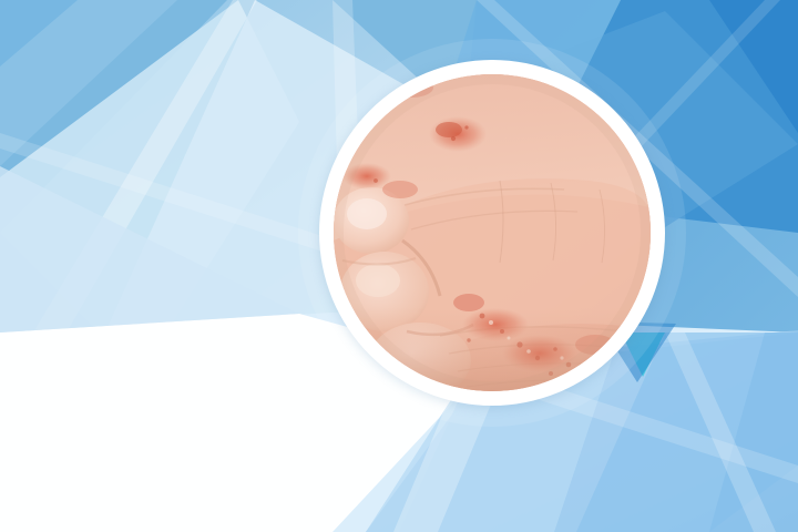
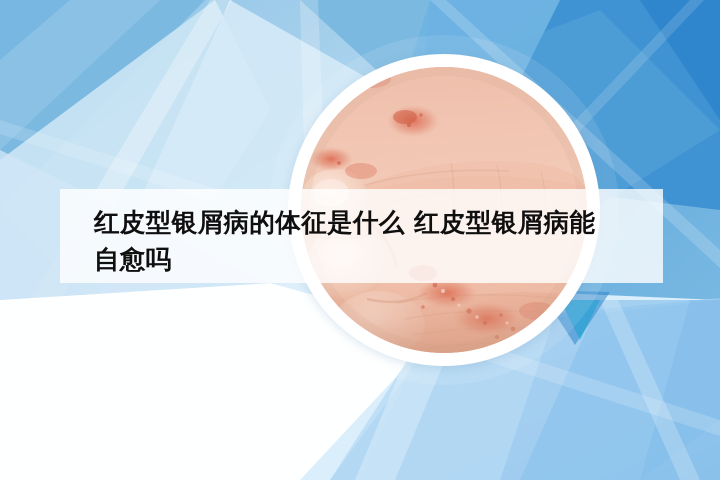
+ 红皮型银屑病的体征是什么 红皮型银屑病能
+ 自愈吗
